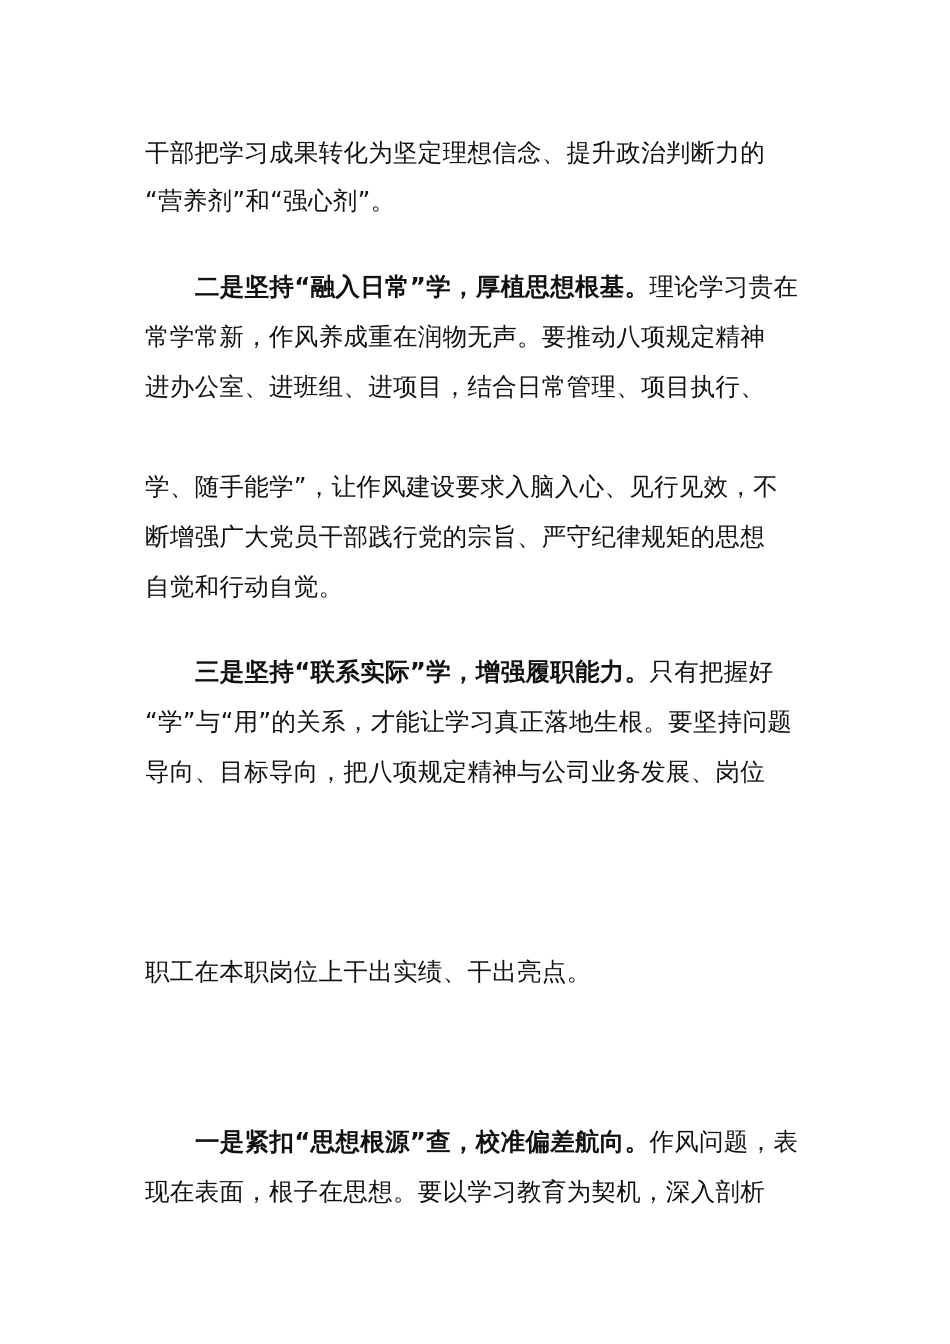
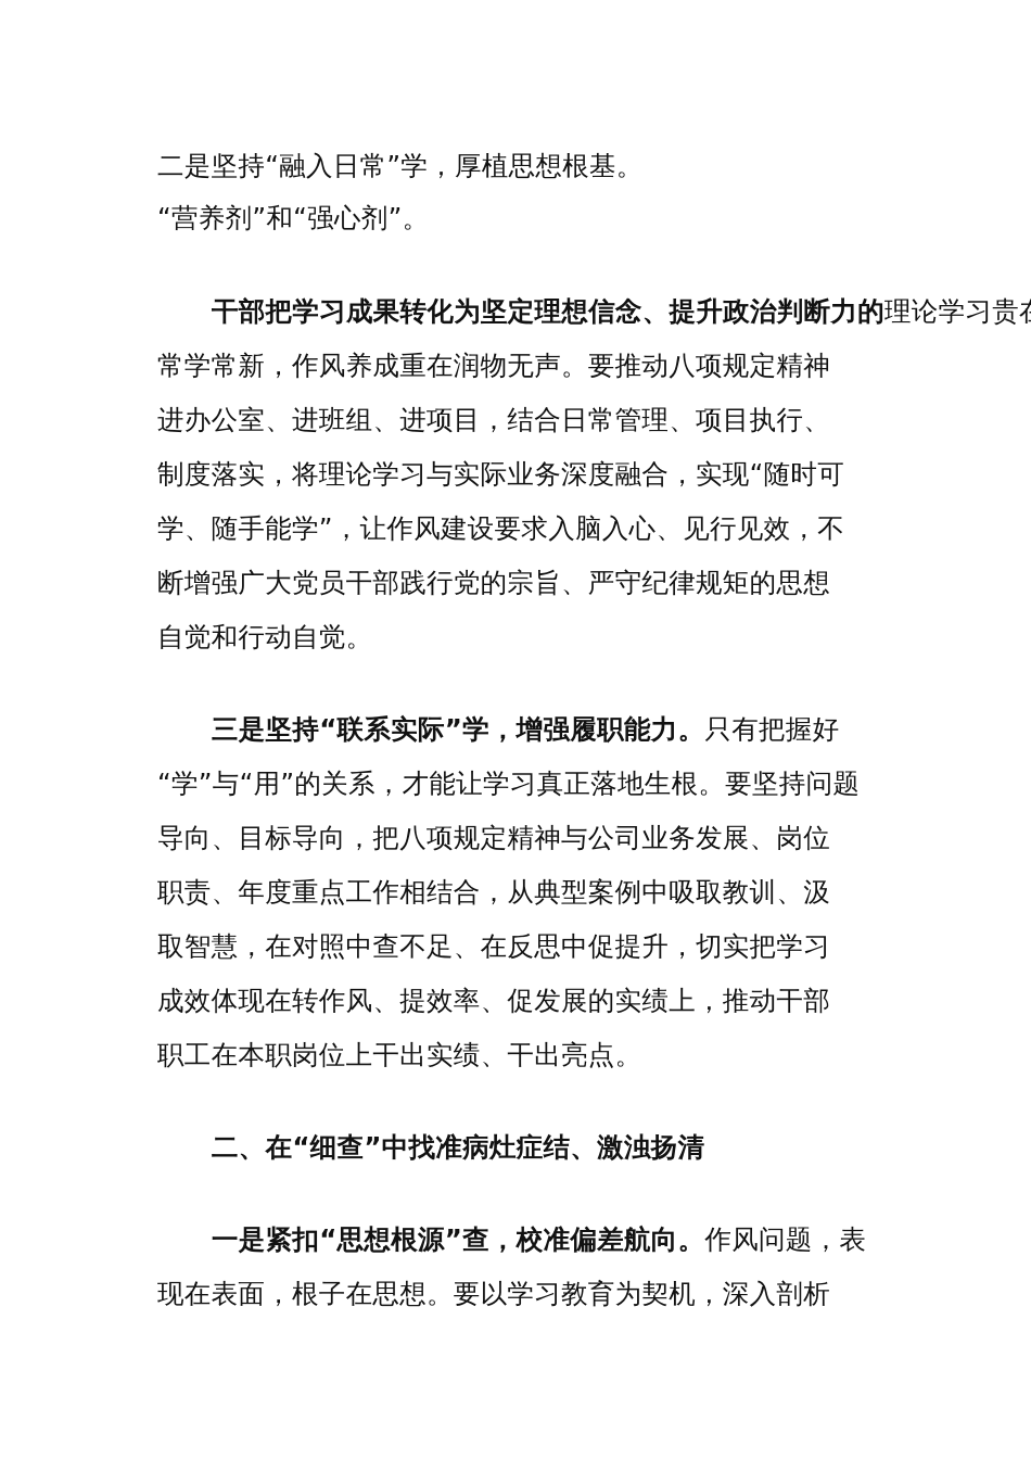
- 干部把学习成果转化为坚定理想信念、提升政治判断力的
+ 二是坚持“融入日常”学，厚植思想根基。
  “营养剂”和“强心剂”。
- 二是坚持“融入日常”学，厚植思想根基。理论学习贵在
+ 干部把学习成果转化为坚定理想信念、提升政治判断力的理论学习贵
  常学常新，作风养成重在润物无声。要推动八项规定精神
  进办公室、进班组、进项目，结合日常管理、项目执行、
+ 制度落实，将理论学习与实际业务深度融合，实现“随时可
  学、随手能学”，让作风建设要求入脑入心、见行见效，不
  断增强广大党员干部践行党的宗旨、严守纪律规矩的思想
  自觉和行动自觉。
  三是坚持“联系实际”学，增强履职能力。只有把握好
  “学”与“用”的关系，才能让学习真正落地生根。要坚持问题
  导向、目标导向，把八项规定精神与公司业务发展、岗位
+ 职责、年度重点工作相结合，从典型案例中吸取教训、汲
+ 取智慧，在对照中查不足、在反思中促提升，切实把学习
+ 成效体现在转作风、提效率、促发展的实绩上，推动干部
  职工在本职岗位上干出实绩、干出亮点。
+ 二、在“细查”中找准病灶症结、激浊扬清
  一是紧扣“思想根源”查，校准偏差航向。作风问题，表
  现在表面，根子在思想。要以学习教育为契机，深入剖析
